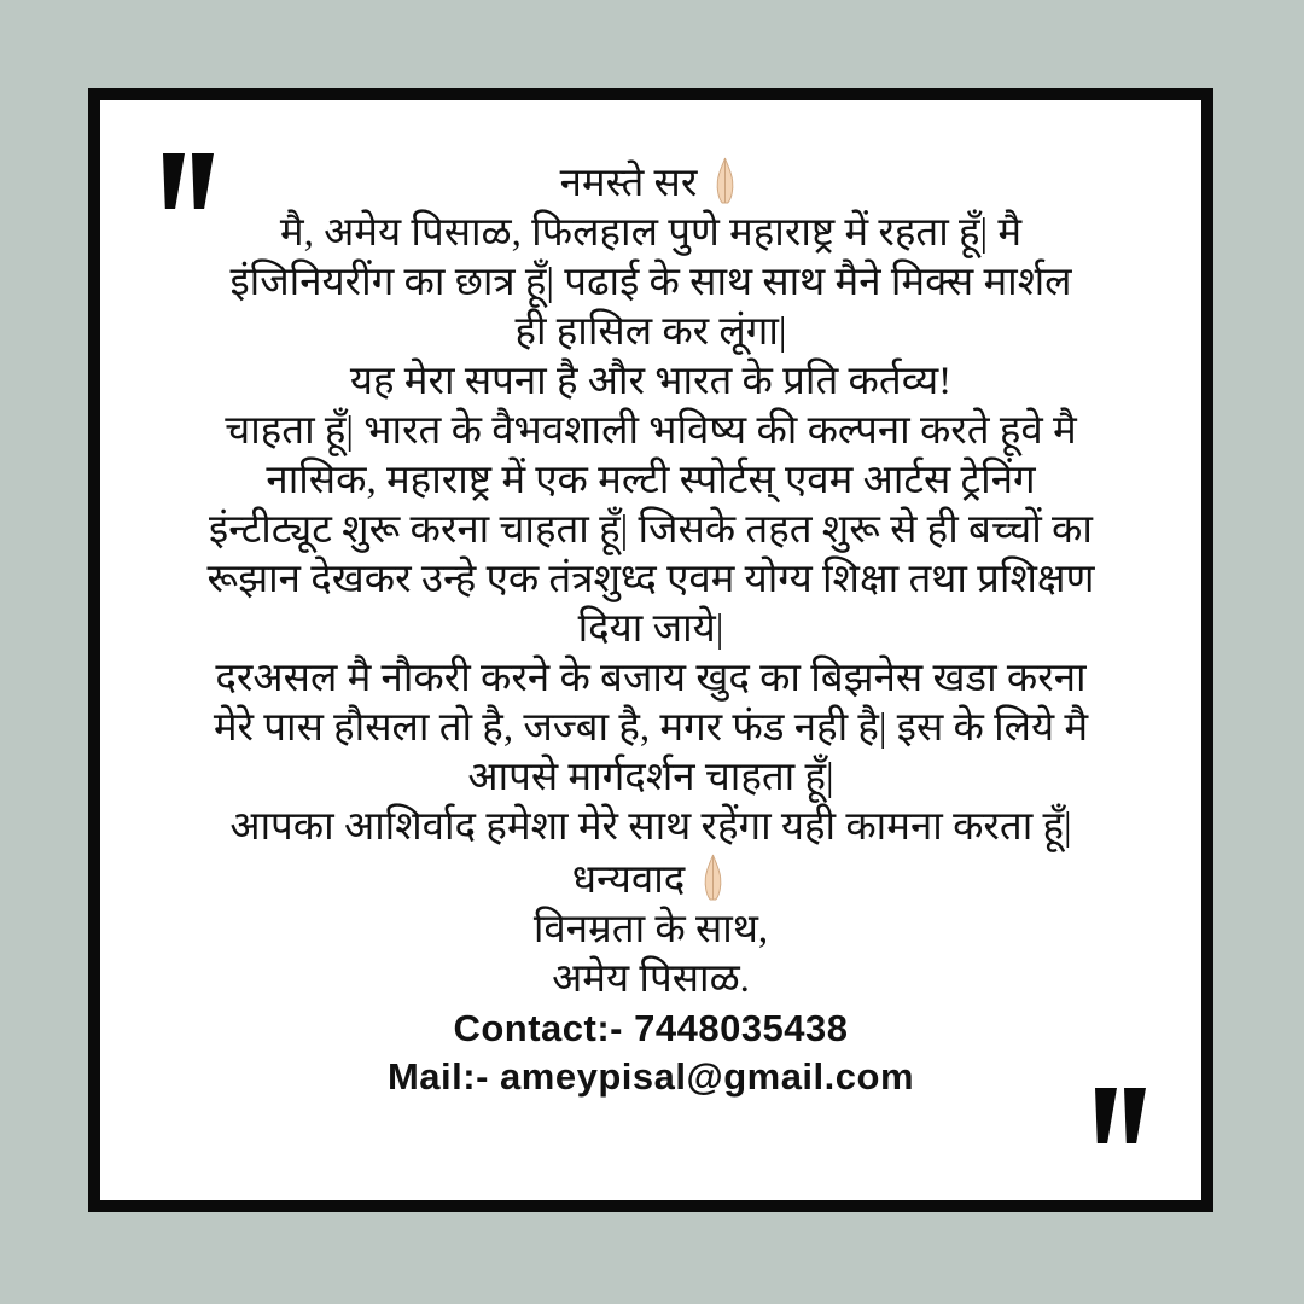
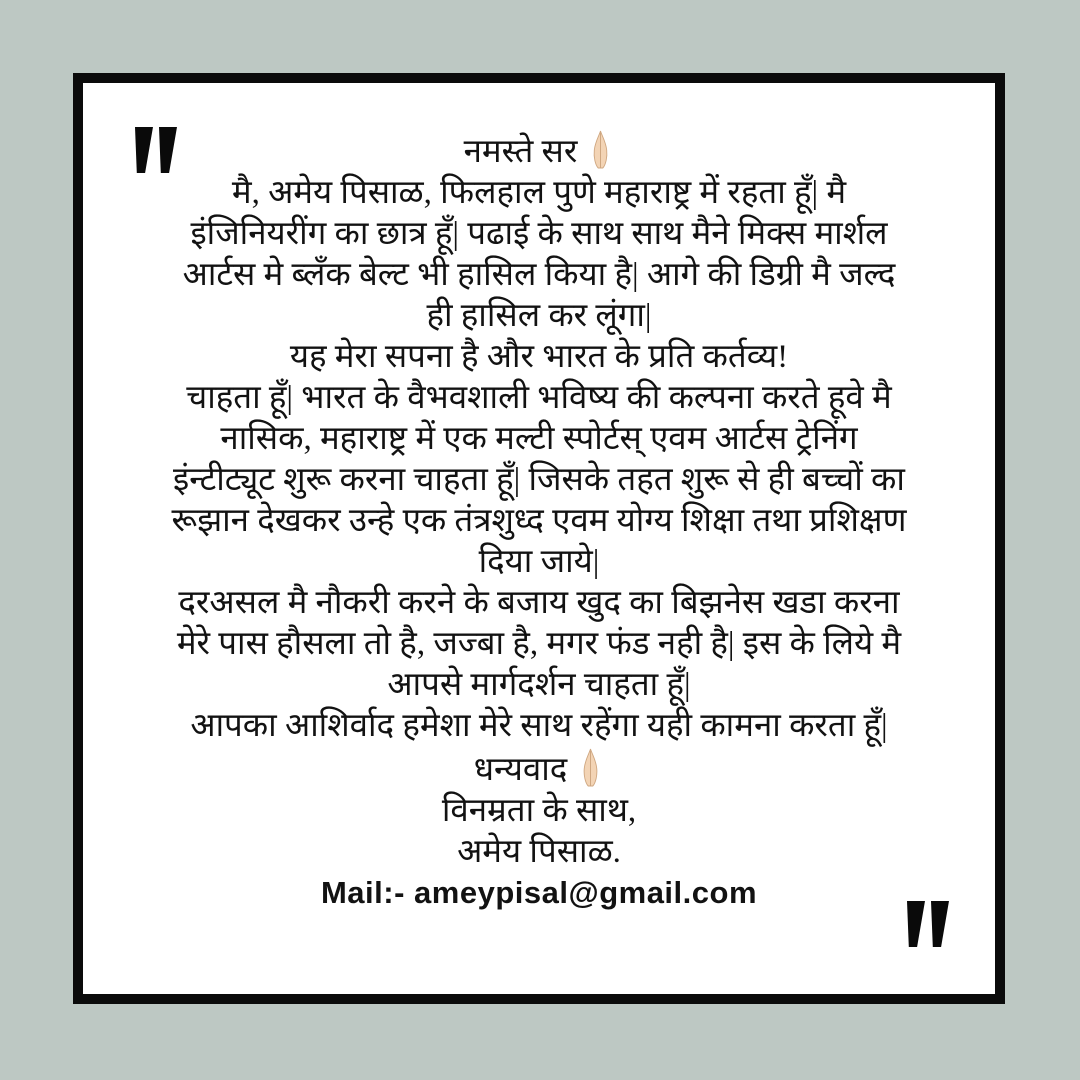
  नमस्ते सर
  मै, अमेय पिसाळ, फिलहाल पुणे महाराष्ट्र में रहता हूँ| मै
  इंजिनियरींग का छात्र हूँ| पढाई के साथ साथ मैने मिक्स मार्शल
+ आर्टस मे ब्लँक बेल्ट भी हासिल किया है| आगे की डिग्री मै जल्द
  ही हासिल कर लूंगा|
  यह मेरा सपना है और भारत के प्रति कर्तव्य!
  चाहता हूँ| भारत के वैभवशाली भविष्य की कल्पना करते हूवे मै
  नासिक, महाराष्ट्र में एक मल्टी स्पोर्टस् एवम आर्टस ट्रेनिंग
  इंन्टीट्यूट शुरू करना चाहता हूँ| जिसके तहत शुरू से ही बच्चों का
  रूझान देखकर उन्हे एक तंत्रशुध्द एवम योग्य शिक्षा तथा प्रशिक्षण
  दिया जाये|
  दरअसल मै नौकरी करने के बजाय खुद का बिझनेस खडा करना
  मेरे पास हौसला तो है, जज्बा है, मगर फंड नही है| इस के लिये मै
  आपसे मार्गदर्शन चाहता हूँ|
  आपका आशिर्वाद हमेशा मेरे साथ रहेंगा यही कामना करता हूँ|
  धन्यवाद
  विनम्रता के साथ,
  अमेय पिसाळ.
- Contact:- 7448035438
  Mail:- ameypisal@gmail.com
